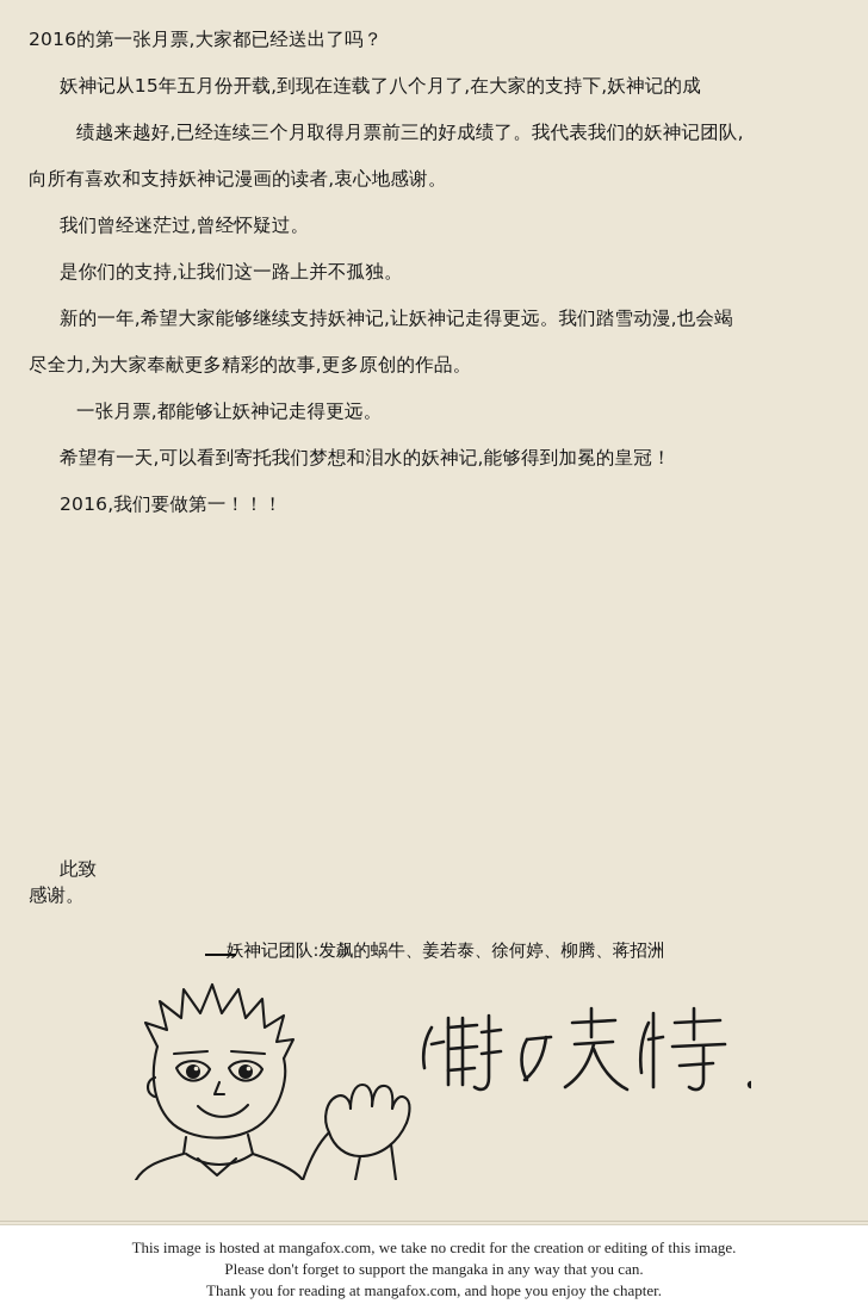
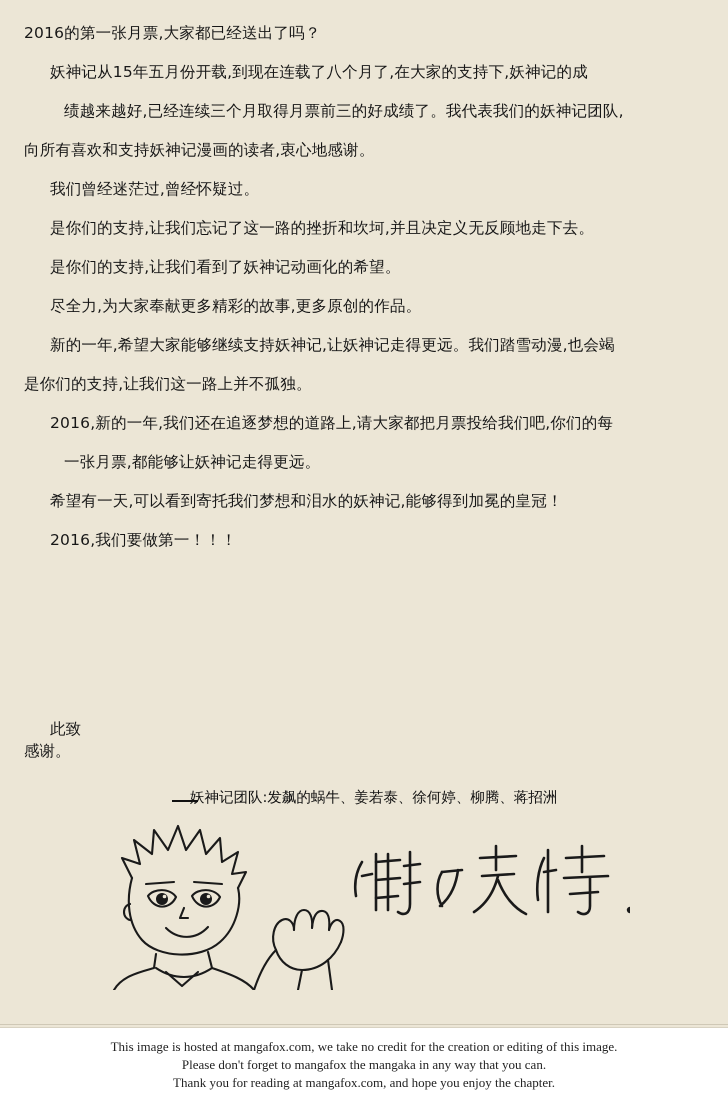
  2016的第一张月票,大家都已经送出了吗？
  妖神记从15年五月份开载,到现在连载了八个月了,在大家的支持下,妖神记的成
  绩越来越好,已经连续三个月取得月票前三的好成绩了。我代表我们的妖神记团队,
  向所有喜欢和支持妖神记漫画的读者,衷心地感谢。
  我们曾经迷茫过,曾经怀疑过。
+ 是你们的支持,让我们忘记了这一路的挫折和坎坷,并且决定义无反顾地走下去。
+ 是你们的支持,让我们看到了妖神记动画化的希望。
- 是你们的支持,让我们这一路上并不孤独。
+ 尽全力,为大家奉献更多精彩的故事,更多原创的作品。
  新的一年,希望大家能够继续支持妖神记,让妖神记走得更远。我们踏雪动漫,也会竭
- 尽全力,为大家奉献更多精彩的故事,更多原创的作品。
+ 是你们的支持,让我们这一路上并不孤独。
+ 2016,新的一年,我们还在追逐梦想的道路上,请大家都把月票投给我们吧,你们的每
  一张月票,都能够让妖神记走得更远。
  希望有一天,可以看到寄托我们梦想和泪水的妖神记,能够得到加冕的皇冠！
  2016,我们要做第一！！！
  此致
  感谢。
  妖神记团队:发飙的蜗牛、姜若泰、徐何婷、柳腾、蒋招洲
  This image is hosted at mangafox.com, we take no credit for the creation or editing of this image.
- Please don't forget to support the mangaka in any way that you can.
+ Please don't forget to mangafox the mangaka in any way that you can.
  Thank you for reading at mangafox.com, and hope you enjoy the chapter.
